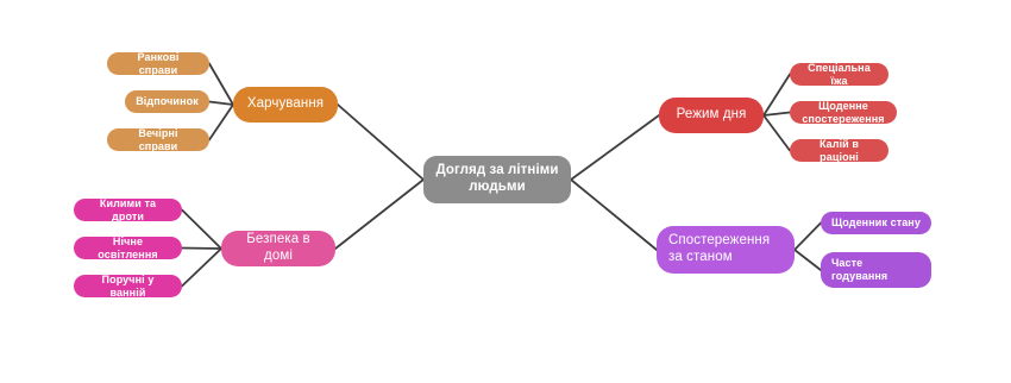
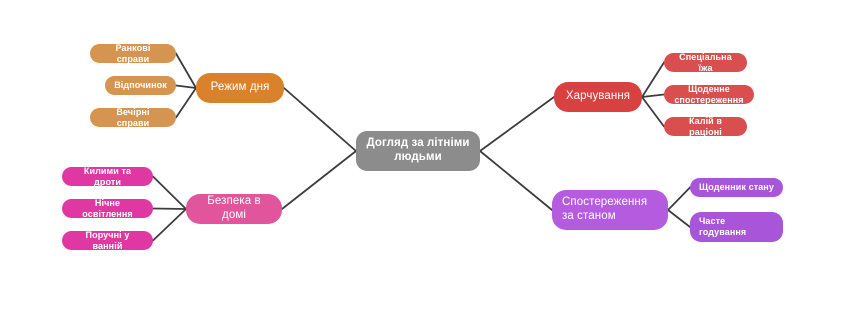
  Догляд за літніми людьми
- Харчування
+ Режим дня
  Ранкові справи
  Відпочинок
  Вечірні справи
  Безпека в домі
  Килими та дроти
  Нічне освітлення
  Поручні у ванній
- Режим дня
+ Харчування
  Спеціальна їжа
  Щоденне спостереження
  Калій в раціоні
  Спостереження за станом
  Щоденник стану
  Часте годування
